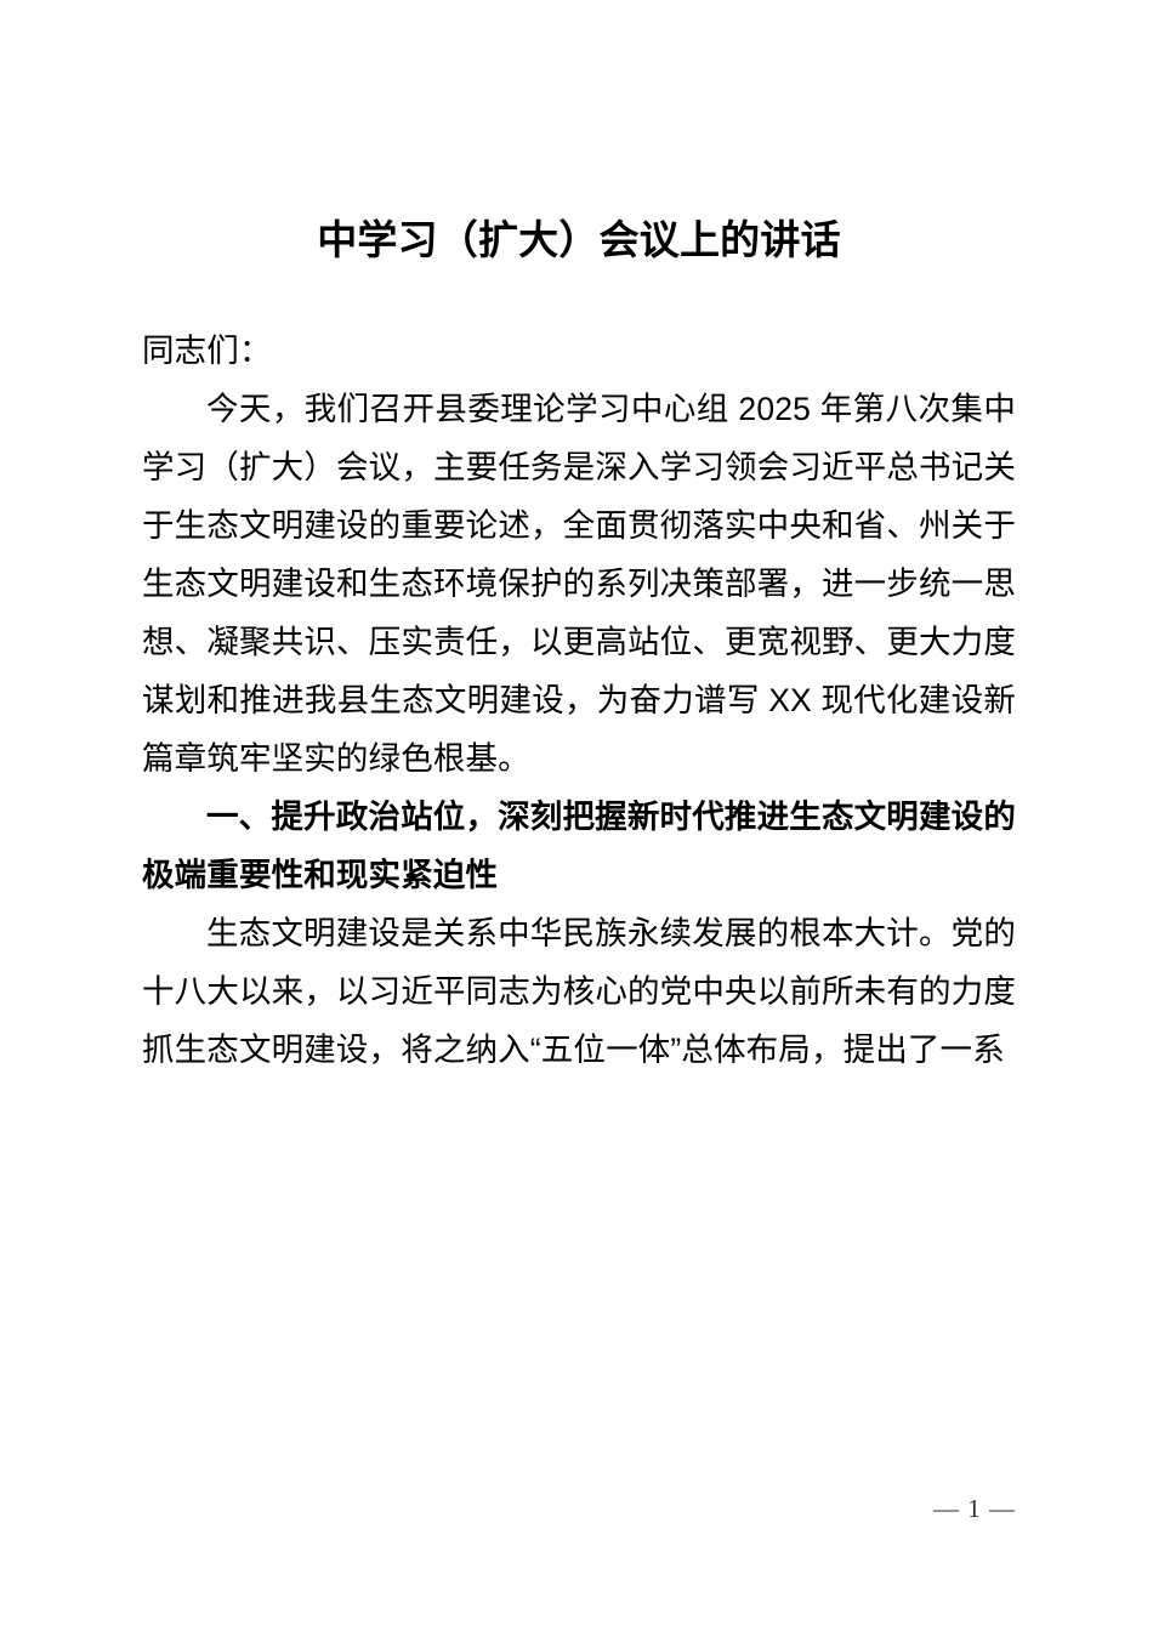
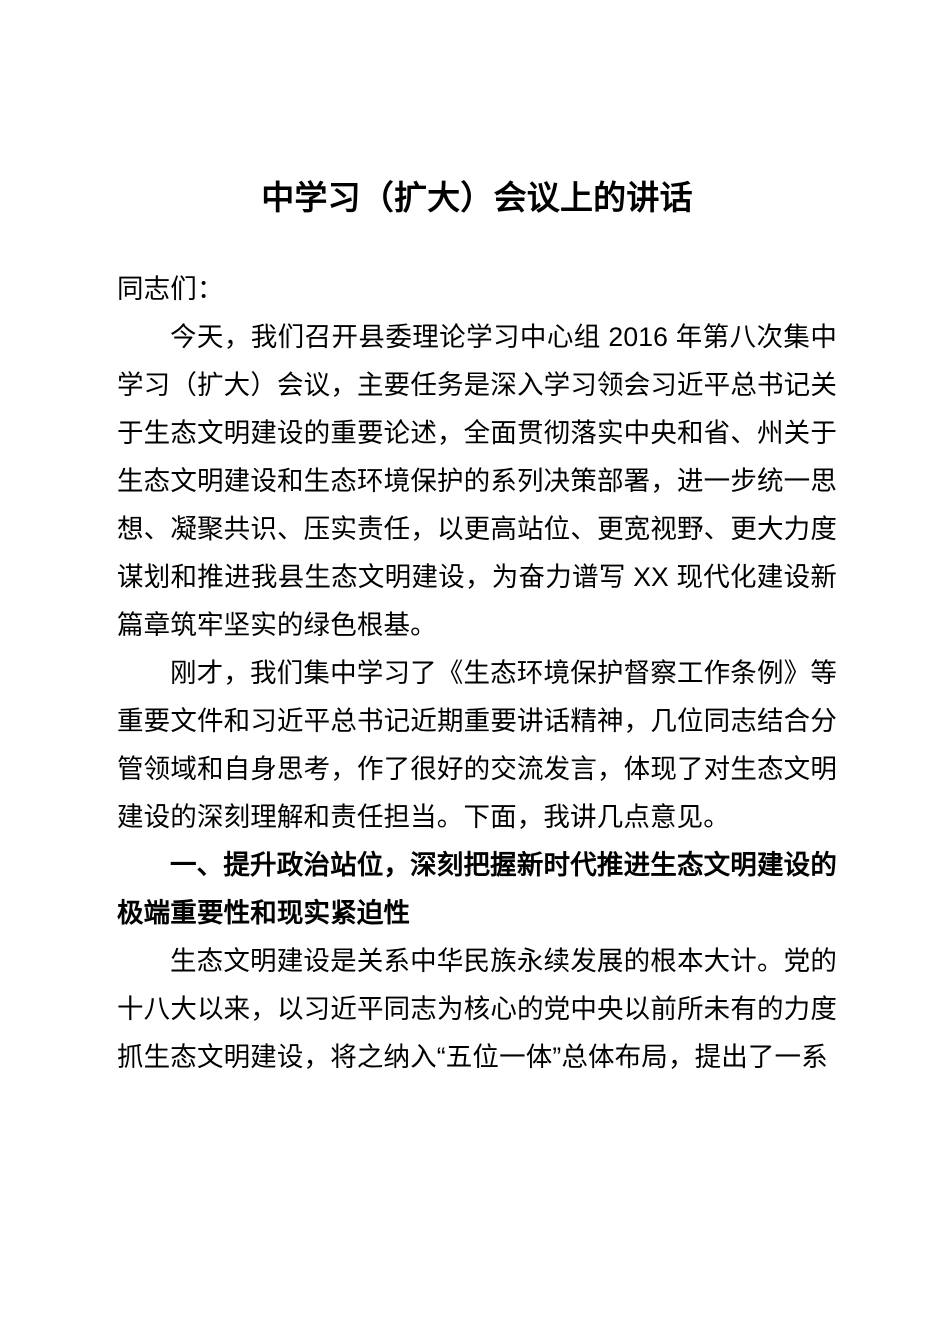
  中学习（扩大）会议上的讲话
  同志们：
- 今天，我们召开县委理论学习中心组 2025 年第八次集中学习（扩大）会议，主要任务是深入学习领会习近平总书记关于生态文明建设的重要论述，全面贯彻落实中央和省、州关于生态文明建设和生态环境保护的系列决策部署，进一步统一思想、凝聚共识、压实责任，以更高站位、更宽视野、更大力度谋划和推进我县生态文明建设，为奋力谱写 XX 现代化建设新篇章筑牢坚实的绿色根基。
+ 今天，我们召开县委理论学习中心组 2016 年第八次集中学习（扩大）会议，主要任务是深入学习领会习近平总书记关于生态文明建设的重要论述，全面贯彻落实中央和省、州关于生态文明建设和生态环境保护的系列决策部署，进一步统一思想、凝聚共识、压实责任，以更高站位、更宽视野、更大力度谋划和推进我县生态文明建设，为奋力谱写 XX 现代化建设新篇章筑牢坚实的绿色根基。
+ 刚才，我们集中学习了《生态环境保护督察工作条例》等重要文件和习近平总书记近期重要讲话精神，几位同志结合分管领域和自身思考，作了很好的交流发言，体现了对生态文明建设的深刻理解和责任担当。下面，我讲几点意见。
  一、提升政治站位，深刻把握新时代推进生态文明建设的极端重要性和现实紧迫性
  生态文明建设是关系中华民族永续发展的根本大计。党的十八大以来，以习近平同志为核心的党中央以前所未有的力度抓生态文明建设，将之纳入“五位一体”总体布局，提出了一系
- — 1 —
